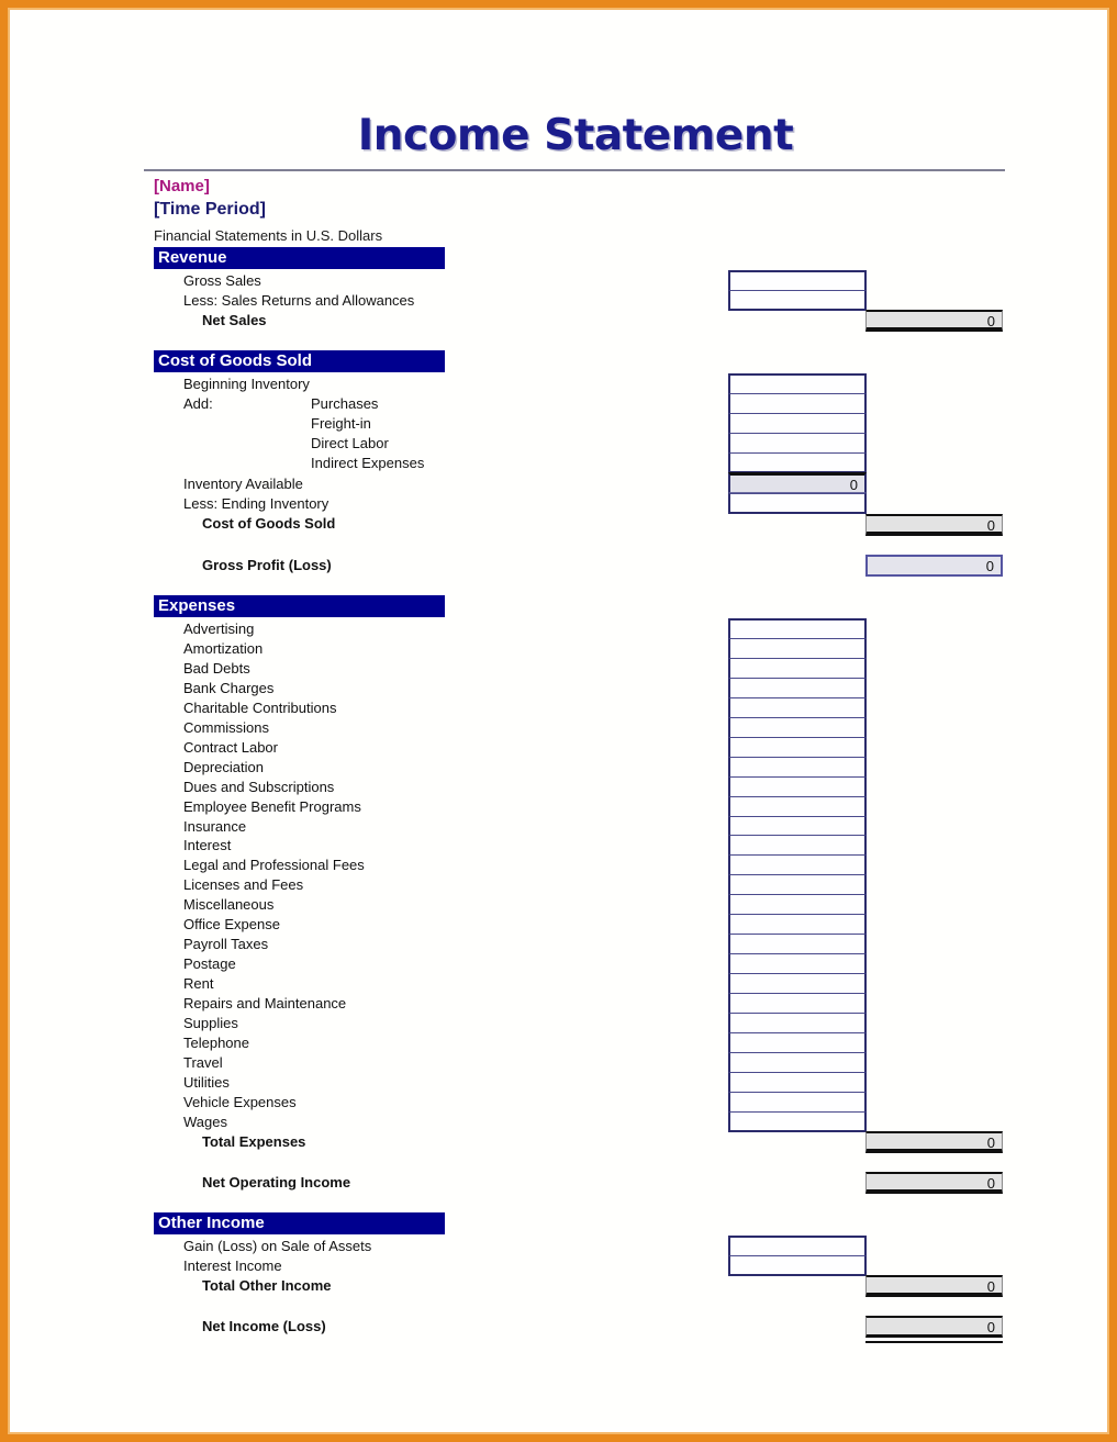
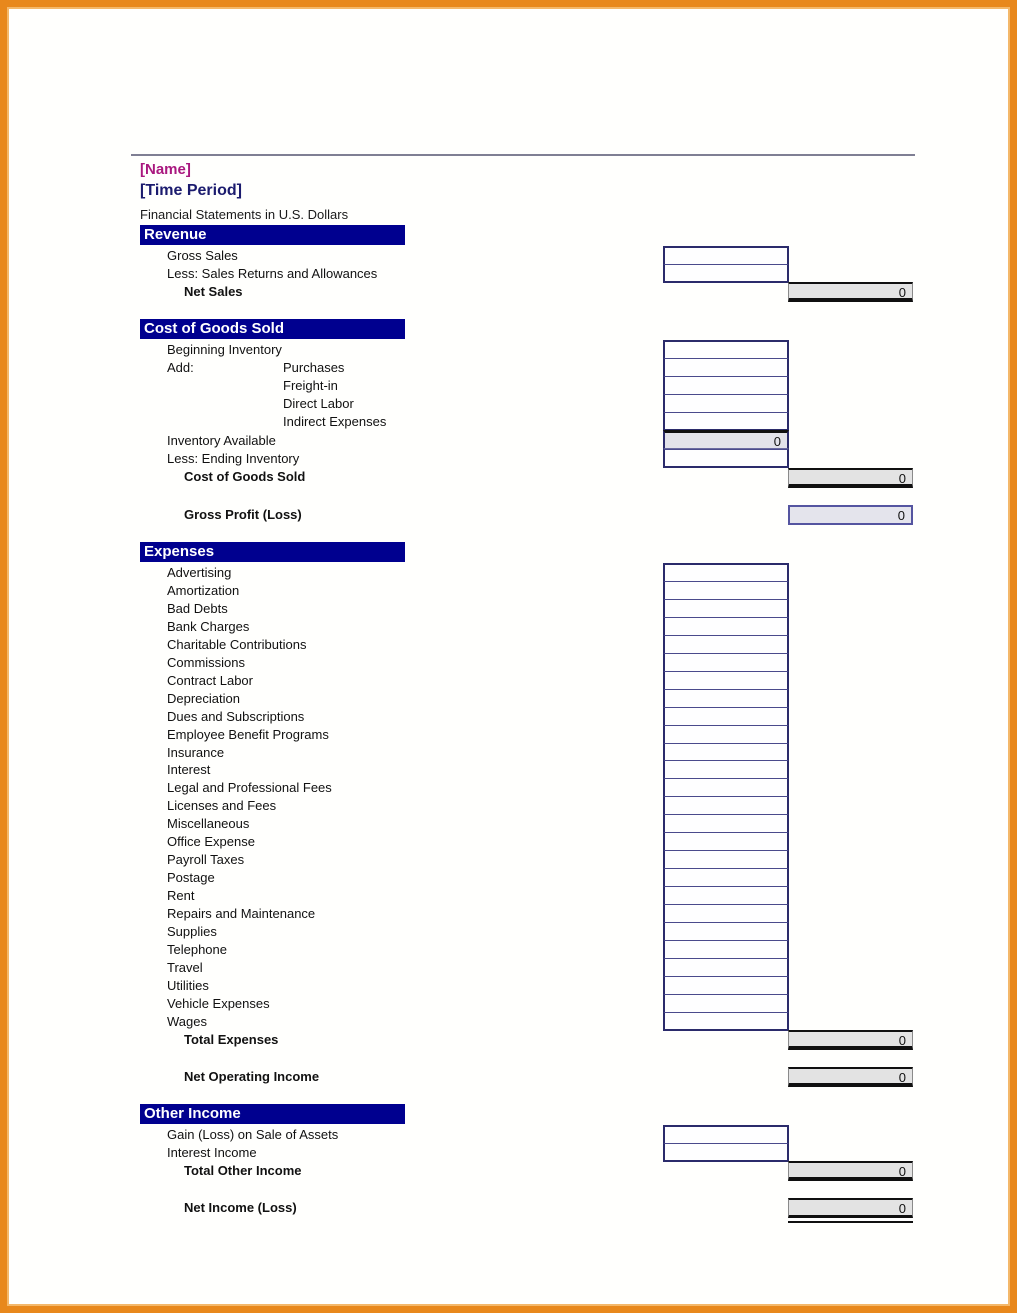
- Income Statement
  [Name]
  [Time Period]
  Financial Statements in U.S. Dollars
  Revenue
  Gross Sales
  Less: Sales Returns and Allowances
  Net Sales
  0
  Cost of Goods Sold
  Beginning Inventory
  Add:
  Purchases
  Freight-in
  Direct Labor
  Indirect Expenses
  Inventory Available
  0
  Less: Ending Inventory
  Cost of Goods Sold
  0
  Gross Profit (Loss)
  0
  Expenses
  Advertising
  Amortization
  Bad Debts
  Bank Charges
  Charitable Contributions
  Commissions
  Contract Labor
  Depreciation
  Dues and Subscriptions
  Employee Benefit Programs
  Insurance
  Interest
  Legal and Professional Fees
  Licenses and Fees
  Miscellaneous
  Office Expense
  Payroll Taxes
  Postage
  Rent
  Repairs and Maintenance
  Supplies
  Telephone
  Travel
  Utilities
  Vehicle Expenses
  Wages
  Total Expenses
  0
  Net Operating Income
  0
  Other Income
  Gain (Loss) on Sale of Assets
  Interest Income
  Total Other Income
  0
  Net Income (Loss)
  0
